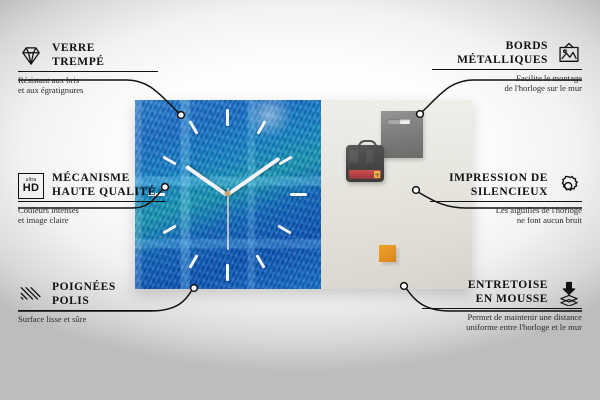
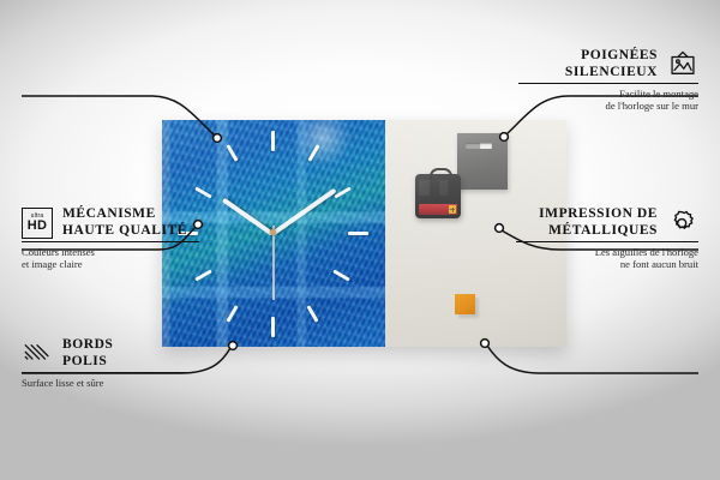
- VERRE
- TREMPÉ
- Résistant aux bris
- et aux égratignures
  HD
  MÉCANISME
  HAUTE QUALITÉ
  Couleurs intenses
  et image claire
- POIGNÉES
+ BORDS
  POLIS
  Surface lisse et sûre
- BORDS
+ POIGNÉES
- MÉTALLIQUES
+ SILENCIEUX
  Facilite le montage
  de l'horloge sur le mur
  IMPRESSION DE
- SILENCIEUX
+ MÉTALLIQUES
  Les aiguilles de l'horloge
  ne font aucun bruit
- ENTRETOISE
- EN MOUSSE
- Permet de maintenir une distance
- uniforme entre l'horloge et le mur
